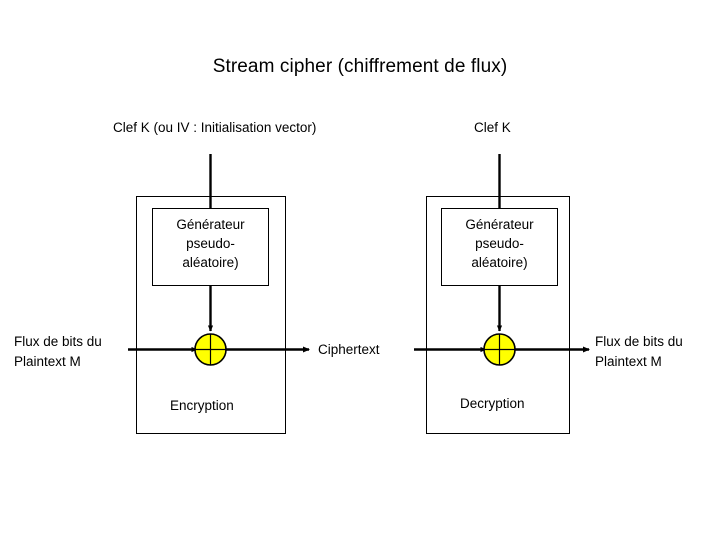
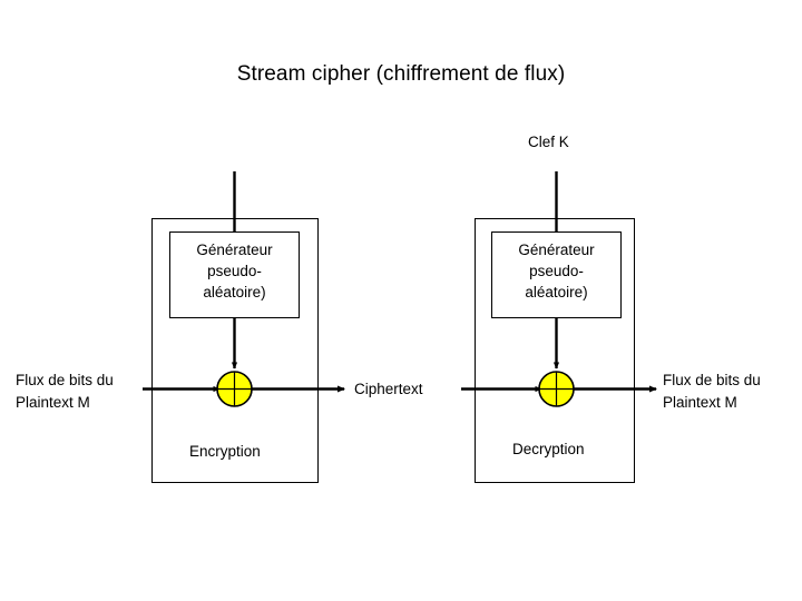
  Stream cipher (chiffrement de flux)
- Clef K (ou IV : Initialisation vector)
  Clef K
  Générateur
  pseudo-
  aléatoire)
  Générateur
  pseudo-
  aléatoire)
  Encryption
  Decryption
  Flux de bits du
  Plaintext M
  Flux de bits du
  Plaintext M
  Ciphertext
